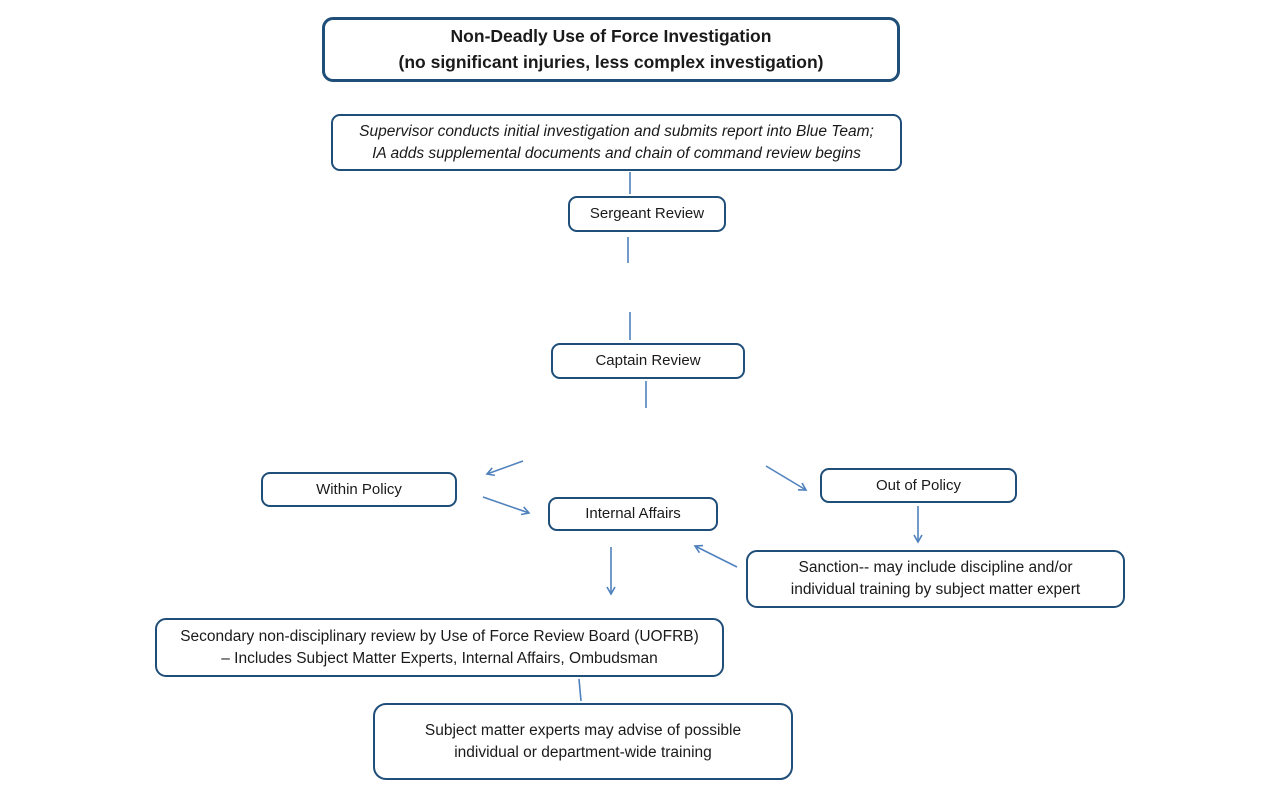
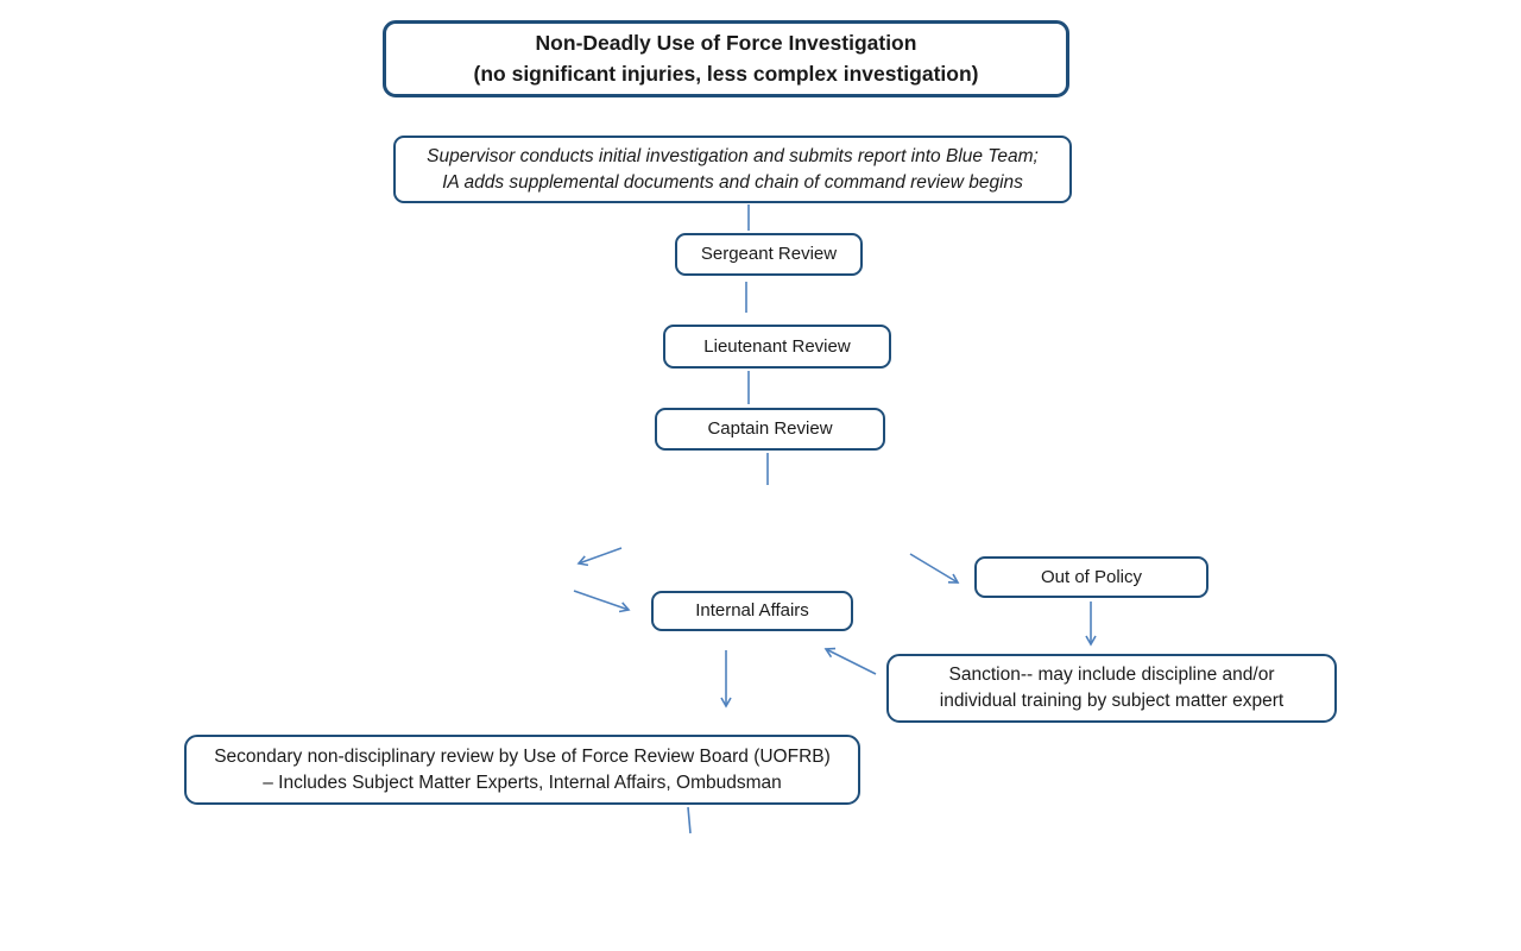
  Non-Deadly Use of Force Investigation
  (no significant injuries, less complex investigation)
  Supervisor conducts initial investigation and submits report into Blue Team;
  IA adds supplemental documents and chain of command review begins
  Sergeant Review
+ Lieutenant Review
  Captain Review
- Within Policy
  Out of Policy
  Internal Affairs
  Sanction-- may include discipline and/or
  individual training by subject matter expert
  Secondary non-disciplinary review by Use of Force Review Board (UOFRB)
  – Includes Subject Matter Experts, Internal Affairs, Ombudsman
- Subject matter experts may advise of possible
- individual or department-wide training
